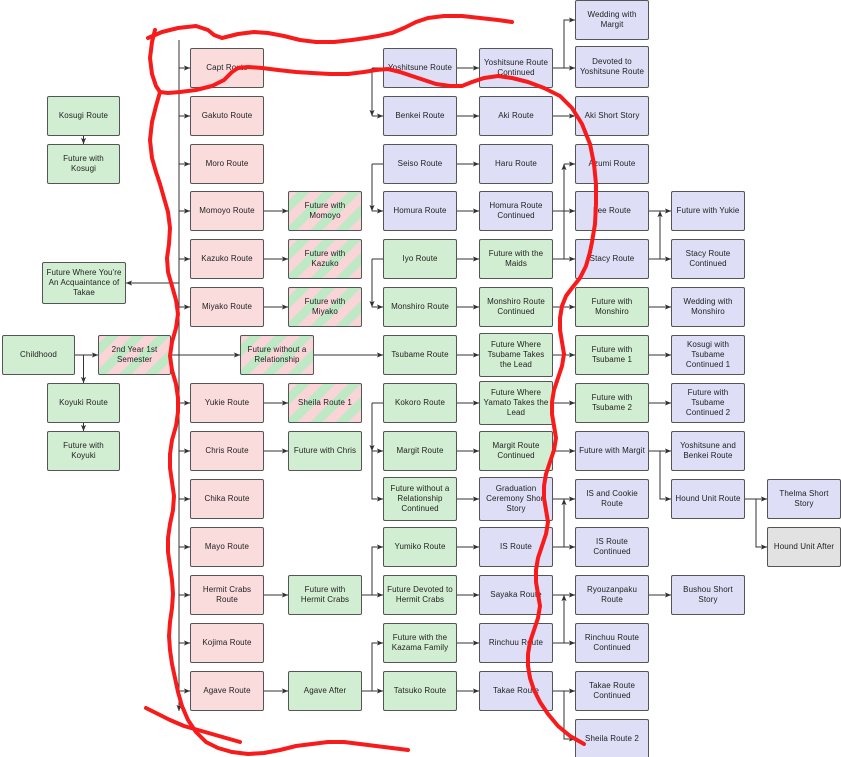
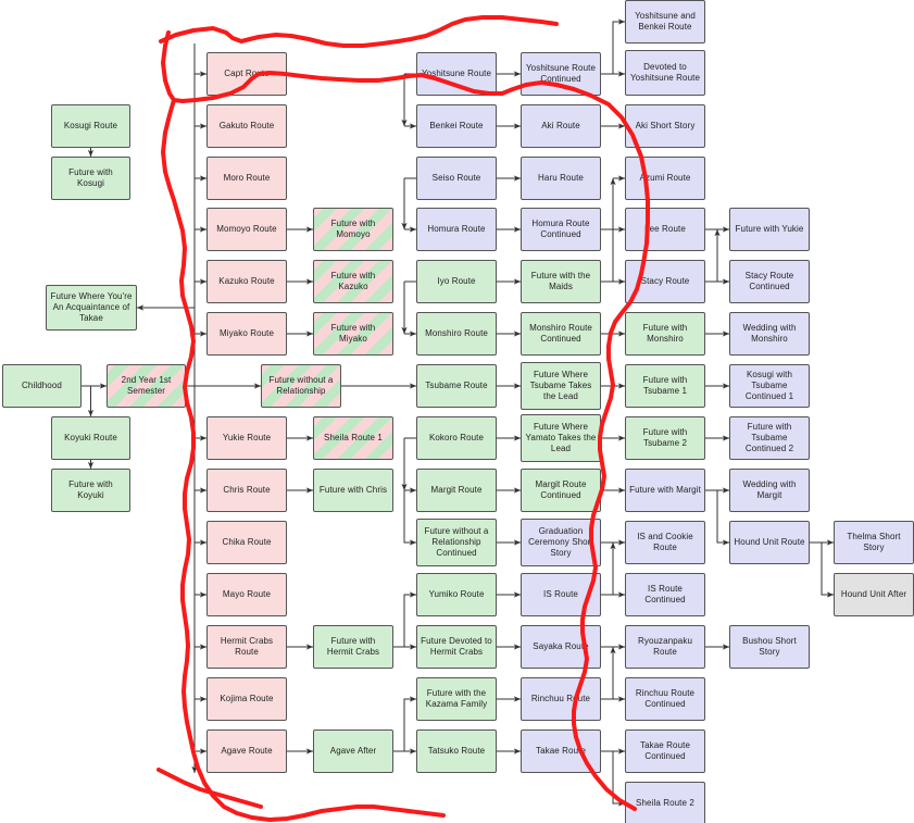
  Childhood
  2nd Year 1st Semester
  Kosugi Route
  Future with Kosugi
  Koyuki Route
  Future with Koyuki
  Future Where You're An Acquaintance of Takae
  Gakuto Route
  Moro Route
  Momoyo Route
  Kazuko Route
  Miyako Route
  Yukie Route
  Chris Route
  Chika Route
  Mayo Route
  Hermit Crabs Route
  Kojima Route
  Agave Route
  Future with Momoyo
  Future with Kazuko
  Future with Miyako
  Future without a Relationship
  Sheila Route 1
  Future with Chris
  Future with Hermit Crabs
  Agave After
  oshitsune Route
  Benkei Route
  Seiso Route
  Homura Route
  Iyo Route
  Monshiro Route
  Tsubame Route
  Kokoro Route
  Margit Route
  Future without a Relationship Continued
  Yumiko Route
  Future Devoted to Hermit Crabs
  Future with the Kazama Family
  Tatsuko Route
  Yoshitsune Route Continued
  Aki Route
  Haru Route
  Homura Route Continued
  Future with the Maids
  Monshiro Route Continued
  Future Where Tsubame Takes the Lead
  Future Where Yamato Takes the Lead
  Margit Route Continued
  Graduation Ceremony Sho Story
  IS Route
  Sayaka Rout
  Rinchuu Rute
  Takae Roue
- Wedding with Margit
+ Yoshitsune and Benkei Route
  Devoted to Yoshitsune Route
  Aki Short Story
  Azumi Route
  ee Route
  Stacy Route
  Future with Monshiro
  Future with Tsubame 1
  Future with Tsubame 2
  Future with Margit
  IS and Cookie Route
  IS Route Continued
  Ryouzanpaku Route
  Rinchuu Route Continued
  Takae Route Continued
  Sheila Route 2
  Future with Yukie
  Stacy Route Continued
  Wedding with Monshiro
  Kosugi with Tsubame Continued 1
  Future with Tsubame Continued 2
- Yoshitsune and Benkei Route
+ Wedding with Margit
  Hound Unit Route
  Bushou Short Story
  Thelma Short Story
  Hound Unit After
